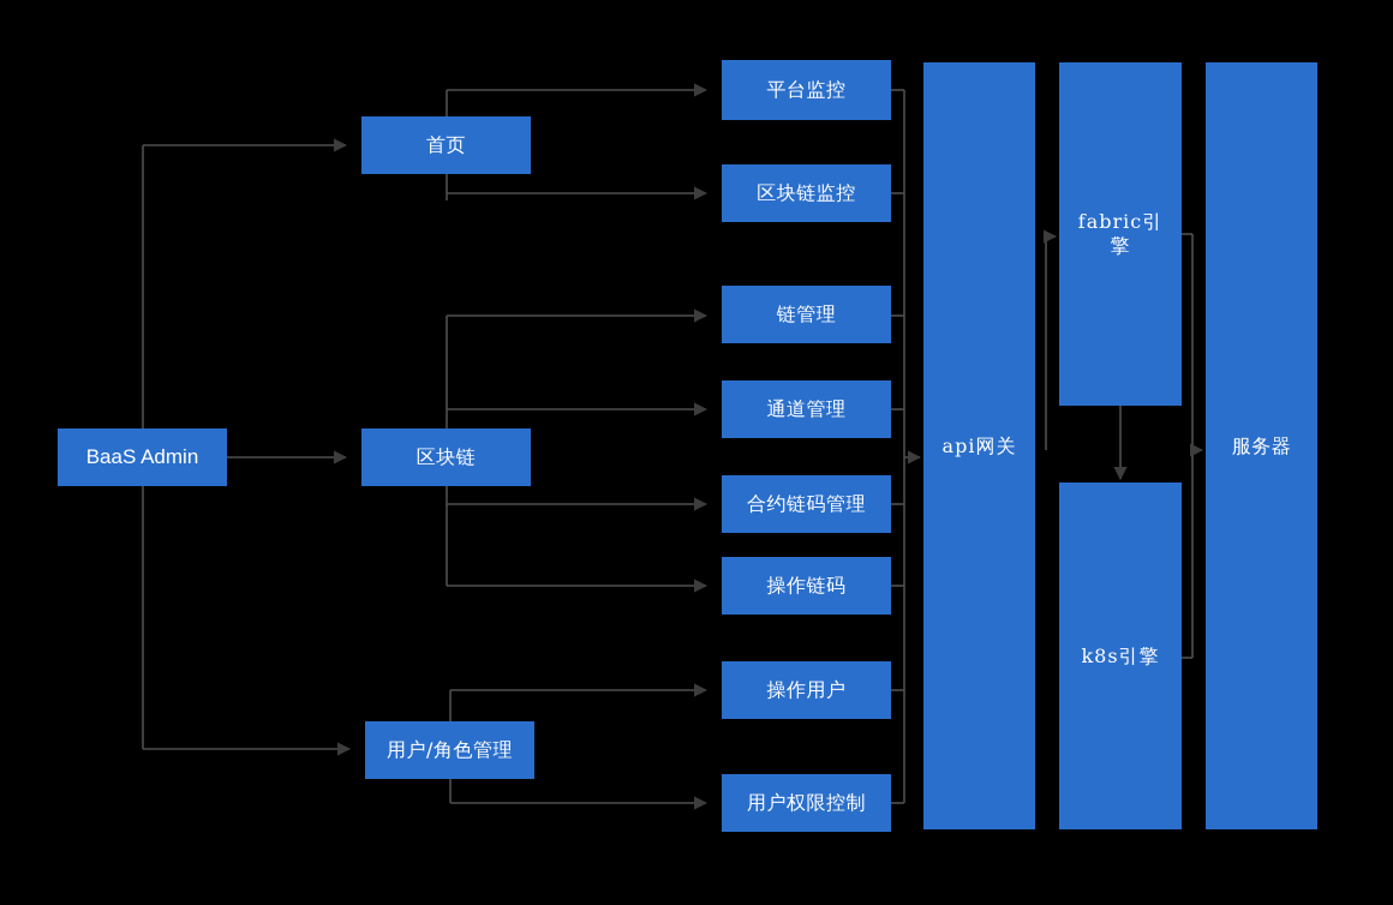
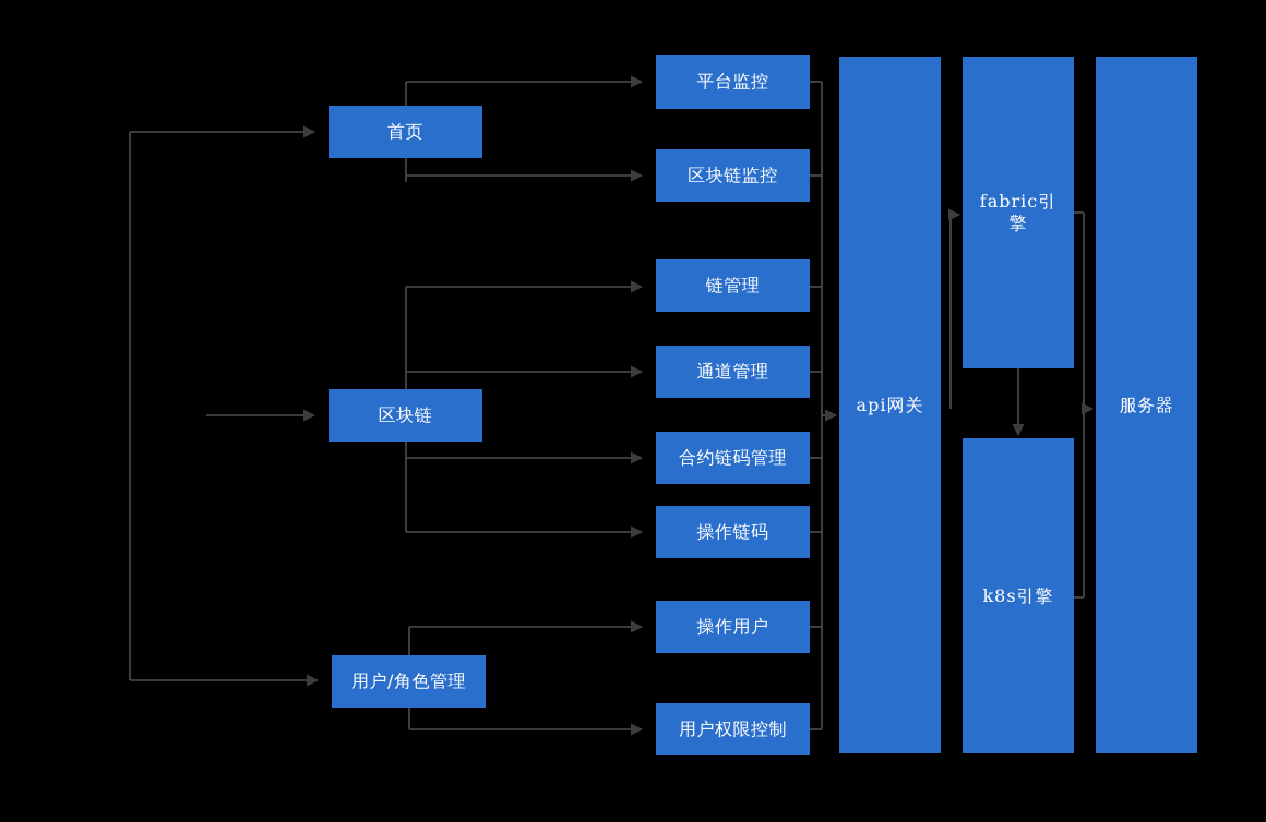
- BaaS Admin
  首页
  区块链
  用户/角色管理
  平台监控
  区块链监控
  链管理
  通道管理
  合约链码管理
  操作链码
  操作用户
  用户权限控制
  api网关
  fabric引擎
  k8s引擎
  服务器
